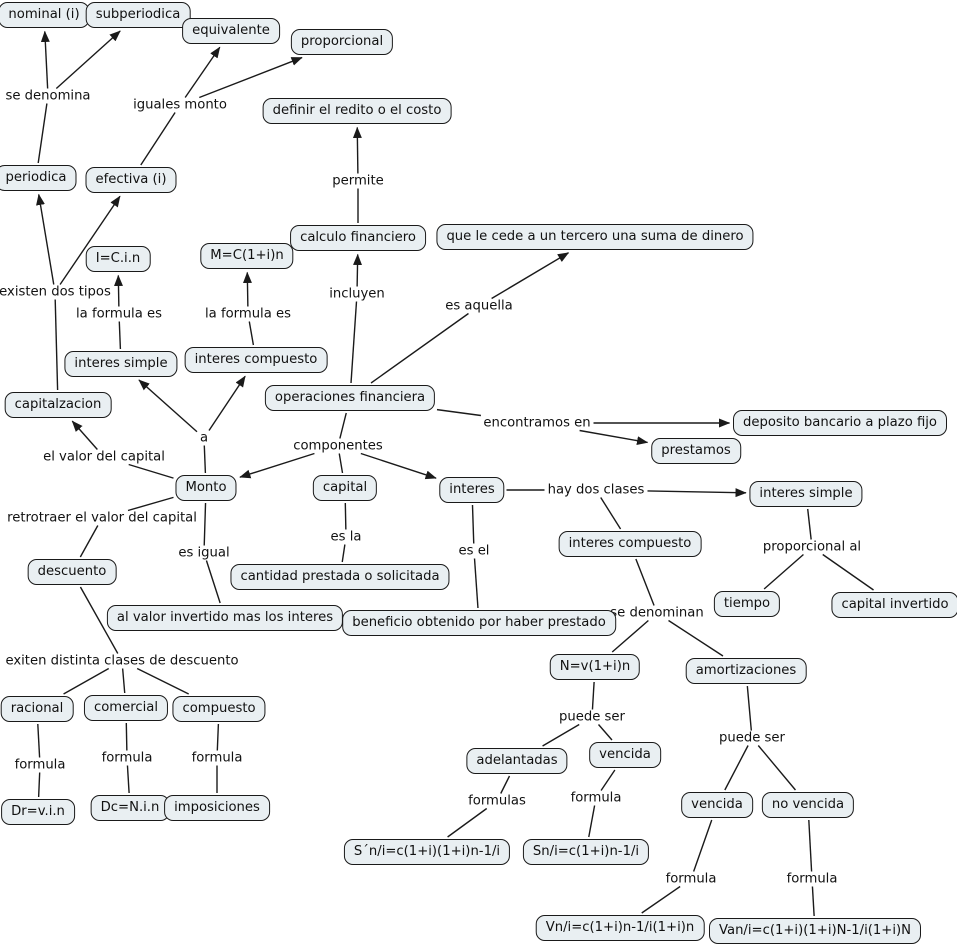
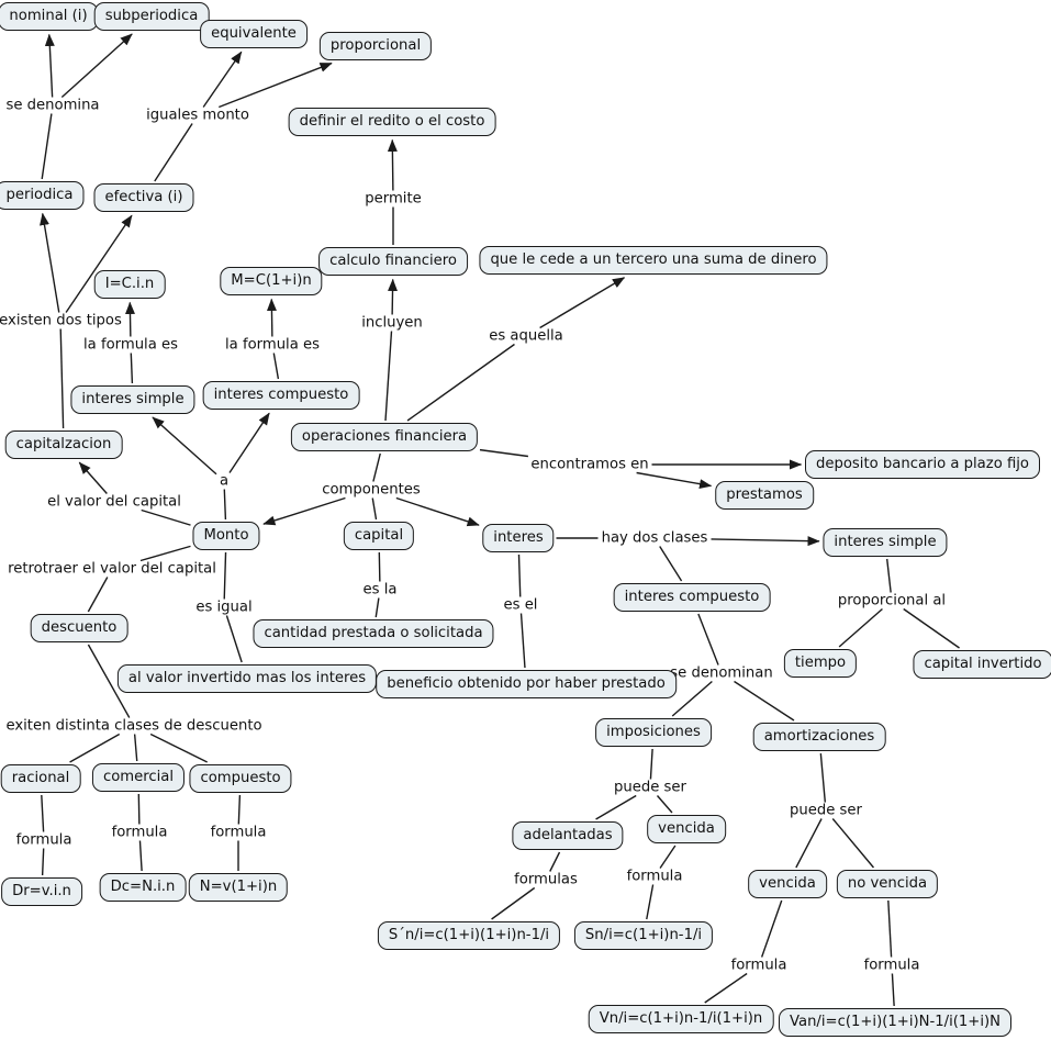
  se denomina
  iguales monto
  permite
  existen dos tipos
  la formula es
  la formula es
  incluyen
  es aquella
  a
  componentes
  encontramos en
  el valor del capital
  hay dos clases
  retrotraer el valor del capital
  es la
  es el
  proporcional al
  es igual
  e denominan
  exiten distinta clases de descuento
  puede ser
  puede ser
  formula
  formula
  formula
  formulas
  formula
  formula
  formula
  nominal (i)
  subperiodica
  equivalente
  proporcional
  definir el redito o el costo
  periodica
  efectiva (i)
  I=C.i.n
  M=C(1+i)n
  calculo financiero
  que le cede a un tercero una suma de dinero
  interes simple
  interes compuesto
  operaciones financiera
  deposito bancario a plazo fijo
  prestamos
  capitalzacion
  Monto
  capital
  interes
  interes simple
  interes compuesto
  descuento
  cantidad prestada o solicitada
  tiempo
  capital invertido
  al valor invertido mas los interes
  beneficio obtenido por haber prestado
- N=v(1+i)n
+ imposiciones
  amortizaciones
  racional
  comercial
  compuesto
  adelantadas
  vencida
  vencida
  no vencida
  Dr=v.i.n
  Dc=N.i.n
- imposiciones
+ N=v(1+i)n
  S´n/i=c(1+i)(1+i)n-1/i
  Sn/i=c(1+i)n-1/i
  Vn/i=c(1+i)n-1/i(1+i)n
  Van/i=c(1+i)(1+i)N-1/i(1+i)N
